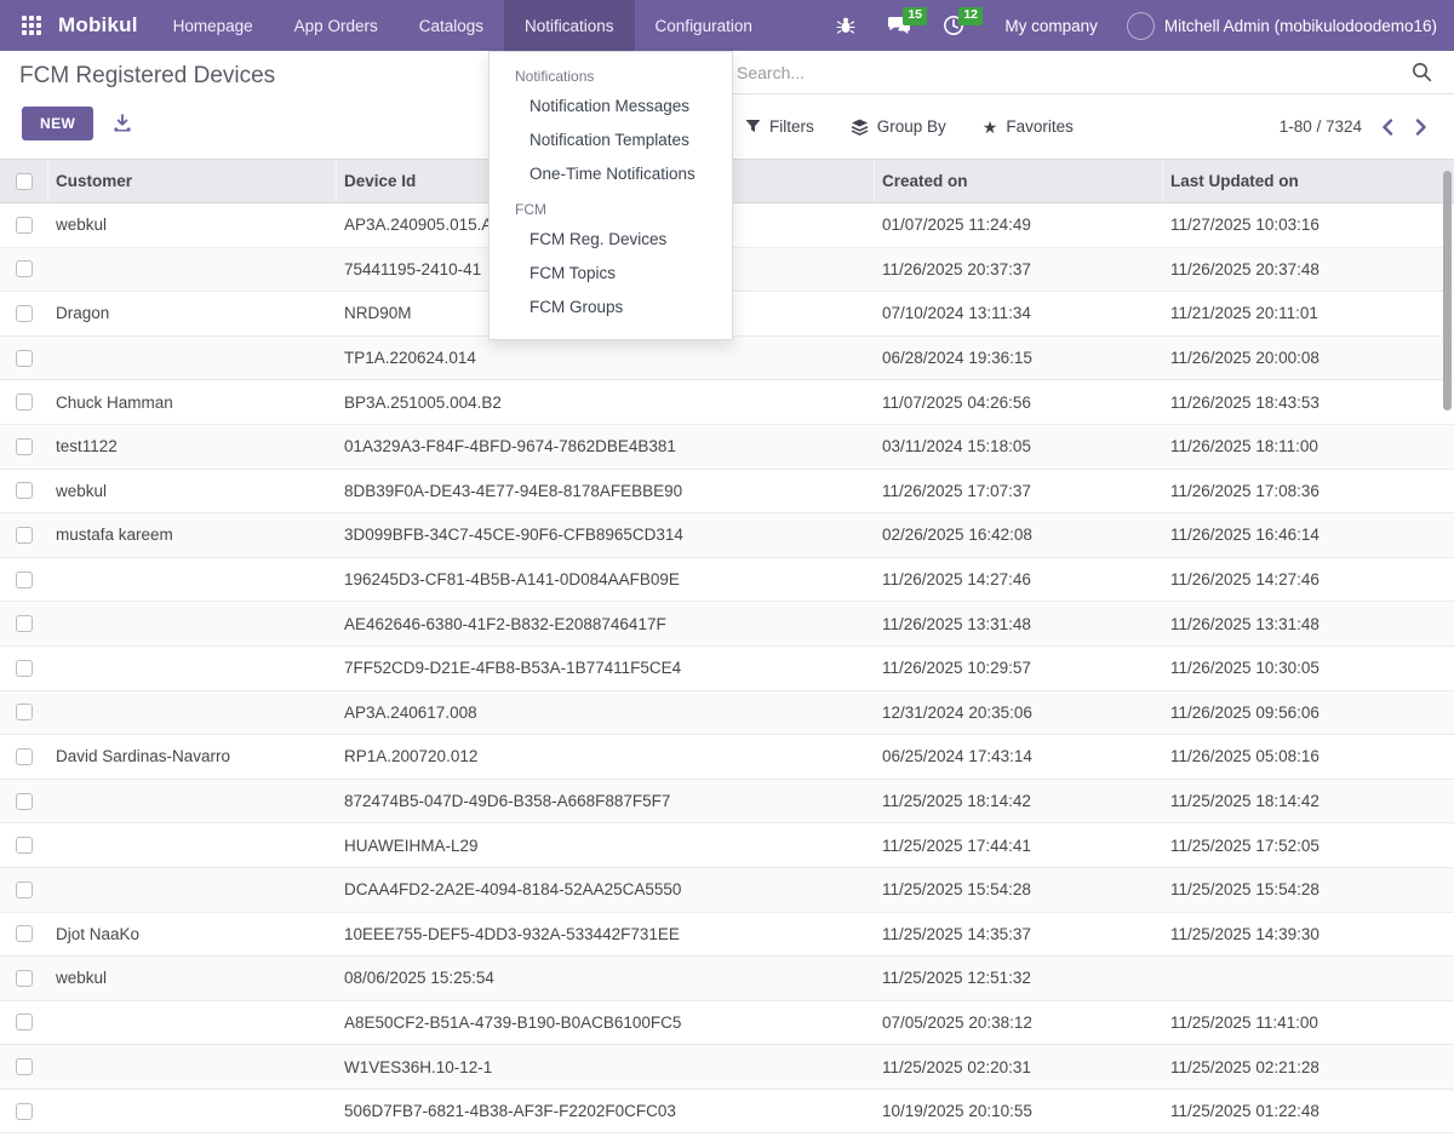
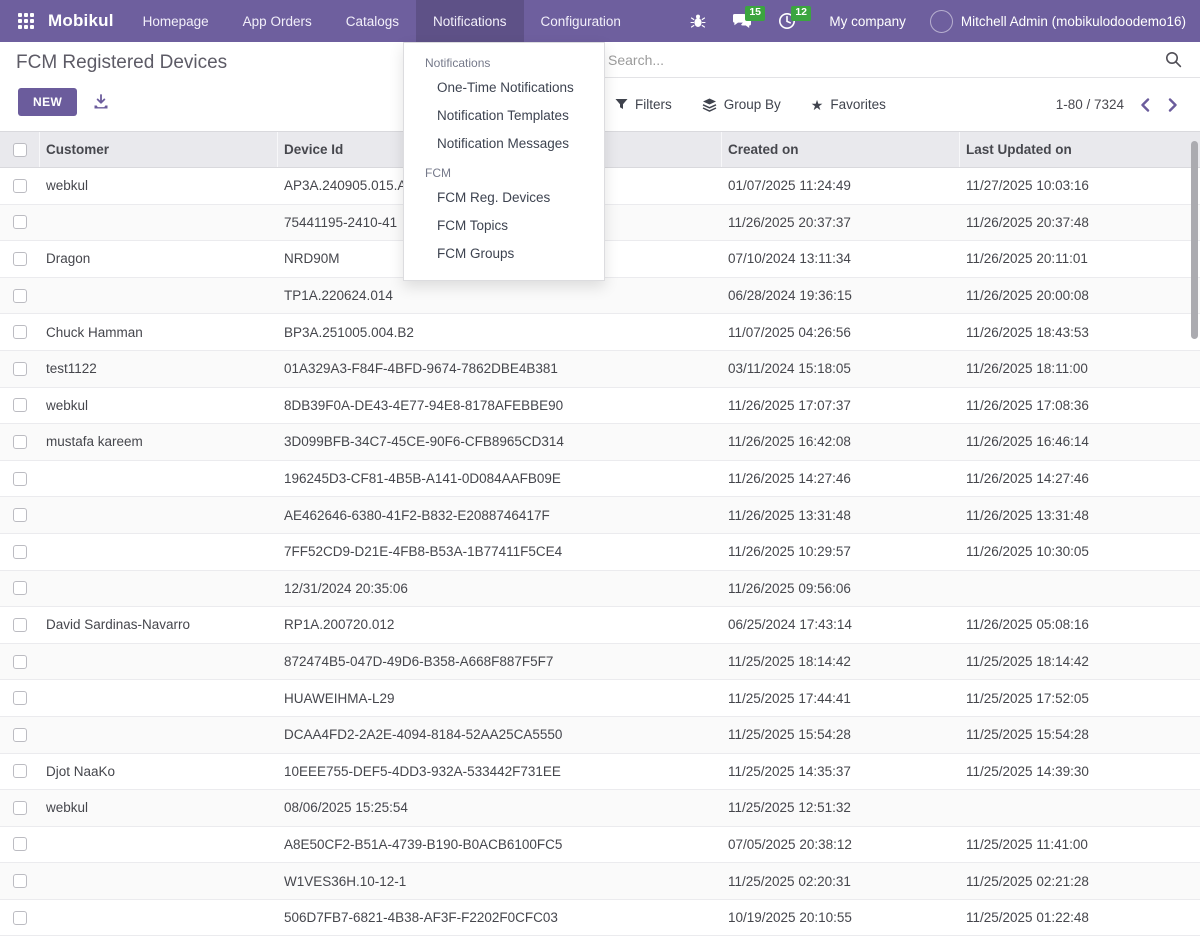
  Mobikul
  Homepage
  App Orders
  Catalogs
  Notifications
  Configuration
  15
  12
  My company
  Mitchell Admin (mobikulodoodemo16)
  FCM Registered Devices
  NEW
  Search...
  Filters
  Group By
  ★
  Favorites
  1-80 / 7324
  Customer
  Device Id
  Created on
  Last Updated on
  webkul
  AP3A.240905.015.A
  01/07/2025 11:24:49
  11/27/2025 10:03:16
  75441195-2410-41
  11/26/2025 20:37:37
  11/26/2025 20:37:48
  Dragon
  NRD90M
  07/10/2024 13:11:34
- 11/21/2025 20:11:01
+ 11/26/2025 20:11:01
  TP1A.220624.014
  06/28/2024 19:36:15
  11/26/2025 20:00:08
  Chuck Hamman
  BP3A.251005.004.B2
  11/07/2025 04:26:56
  11/26/2025 18:43:53
  test1122
  01A329A3-F84F-4BFD-9674-7862DBE4B381
  03/11/2024 15:18:05
  11/26/2025 18:11:00
  webkul
  8DB39F0A-DE43-4E77-94E8-8178AFEBBE90
  11/26/2025 17:07:37
  11/26/2025 17:08:36
  mustafa kareem
  3D099BFB-34C7-45CE-90F6-CFB8965CD314
- 02/26/2025 16:42:08
+ 11/26/2025 16:42:08
  11/26/2025 16:46:14
  196245D3-CF81-4B5B-A141-0D084AAFB09E
  11/26/2025 14:27:46
  11/26/2025 14:27:46
  AE462646-6380-41F2-B832-E2088746417F
  11/26/2025 13:31:48
  11/26/2025 13:31:48
  7FF52CD9-D21E-4FB8-B53A-1B77411F5CE4
  11/26/2025 10:29:57
  11/26/2025 10:30:05
- AP3A.240617.008
  12/31/2024 20:35:06
  11/26/2025 09:56:06
  David Sardinas-Navarro
  RP1A.200720.012
  06/25/2024 17:43:14
  11/26/2025 05:08:16
  872474B5-047D-49D6-B358-A668F887F5F7
  11/25/2025 18:14:42
  11/25/2025 18:14:42
  HUAWEIHMA-L29
  11/25/2025 17:44:41
  11/25/2025 17:52:05
  DCAA4FD2-2A2E-4094-8184-52AA25CA5550
  11/25/2025 15:54:28
  11/25/2025 15:54:28
  Djot NaaKo
  10EEE755-DEF5-4DD3-932A-533442F731EE
  11/25/2025 14:35:37
  11/25/2025 14:39:30
  webkul
  08/06/2025 15:25:54
  11/25/2025 12:51:32
  A8E50CF2-B51A-4739-B190-B0ACB6100FC5
  07/05/2025 20:38:12
  11/25/2025 11:41:00
  W1VES36H.10-12-1
  11/25/2025 02:20:31
  11/25/2025 02:21:28
  506D7FB7-6821-4B38-AF3F-F2202F0CFC03
  10/19/2025 20:10:55
  11/25/2025 01:22:48
  Notifications
- Notification Messages
+ One-Time Notifications
  Notification Templates
- One-Time Notifications
+ Notification Messages
  FCM
  FCM Reg. Devices
  FCM Topics
  FCM Groups
